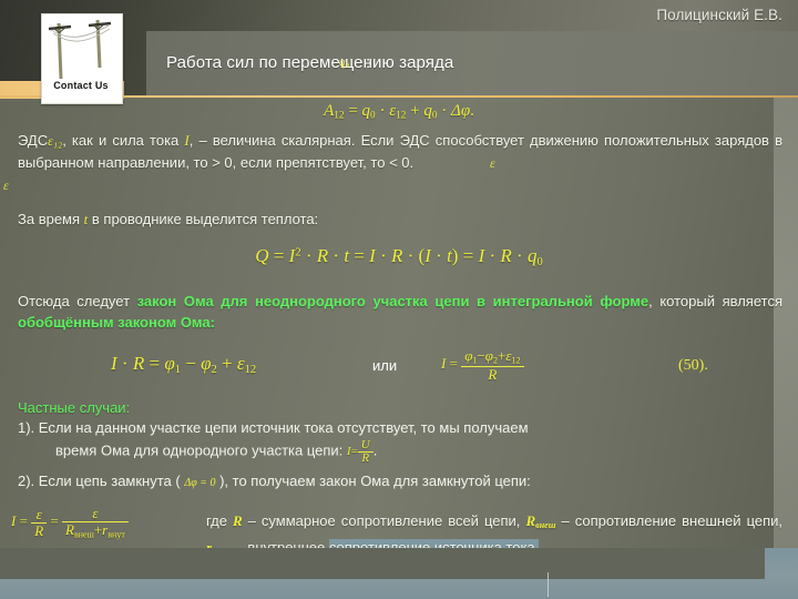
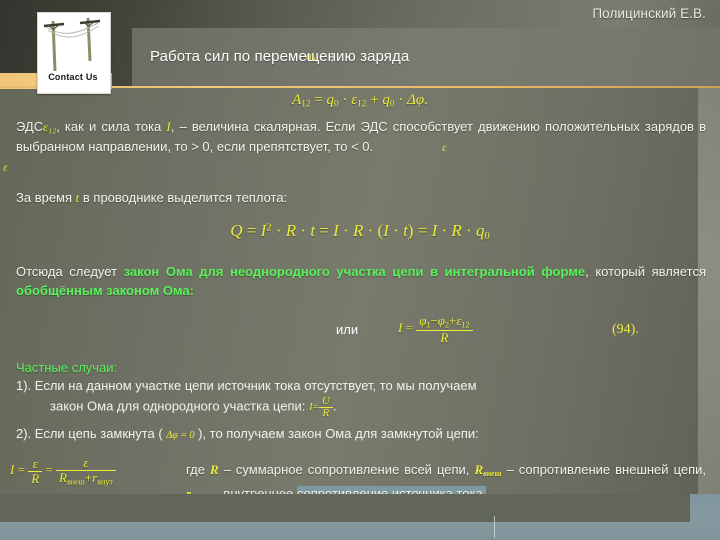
  Contact Us
  Полицинский Е.В.
  Работа сил по перемещению заряда
  q₀
  :
  A12 = q0 · ε12 + q0 · Δφ.
  ЭДСε₁₂, как и сила тока I, – величина скалярная. Если ЭДС способствует движению положительных зарядов в выбранном направлении, то > 0, если препятствует, то < 0.
  ε
  ε
  За время t в проводнике выделится теплота:
  Q = I2 · R · t = I · R · (I · t) = I · R · q0
  Отсюда следует закон Ома для неоднородного участка цепи в интегральной форме, который является обобщённым законом Ома:
- I · R = φ1 − φ2 + ε12
  или
  I =
  φ1−φ2+ε12
  R
- (50).
+ (94).
  Частные случаи:
  1). Если на данном участке цепи источник тока отсутствует, то мы получаем
- время Ома для однородного участка цепи: I=
+ закон Ома для однородного участка цепи: I=
  U
  R
  .
  2). Если цепь замкнута ( Δφ = 0 ), то получаем закон Ома для замкнутой цепи:
  I =
  ε
  R
  =
  ε
  Rвнеш+rвнут
